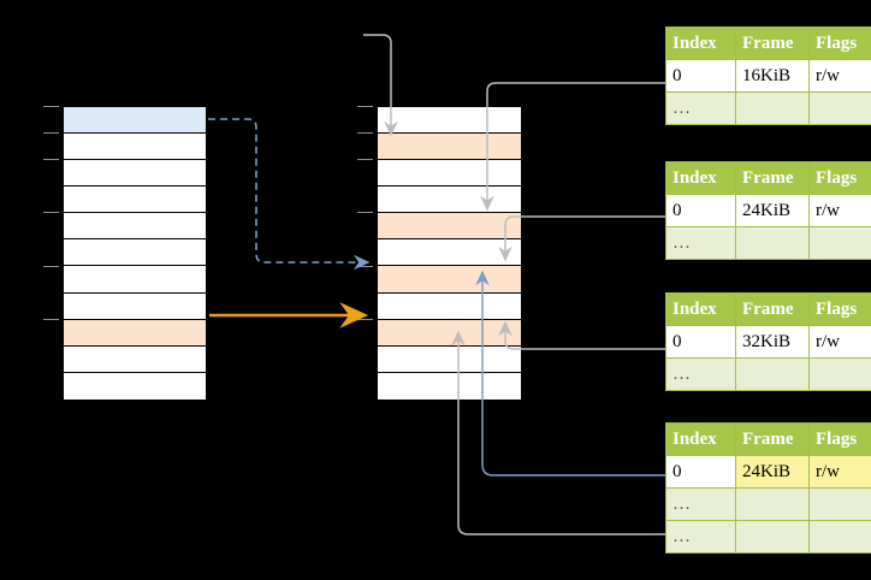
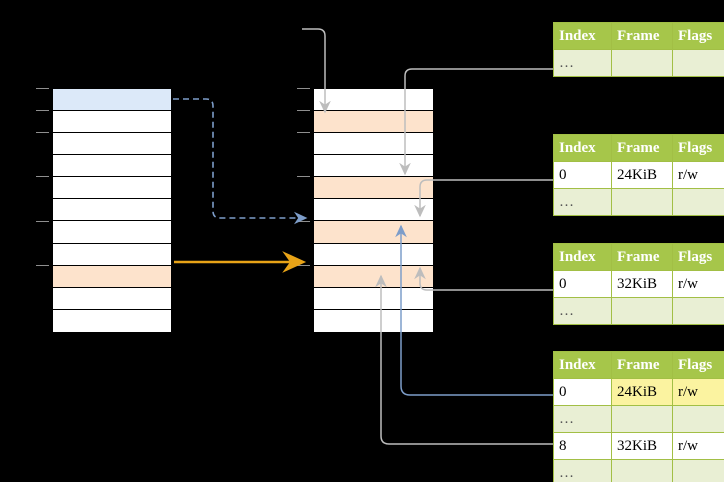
  Index	Frame	Flags
- 0	16KiB	r/w
  …
  Index	Frame	Flags
  0	24KiB	r/w
  …
  Index	Frame	Flags
  0	32KiB	r/w
  …
  Index	Frame	Flags
  0	24KiB	r/w
  …
+ 8	32KiB	r/w
  …
